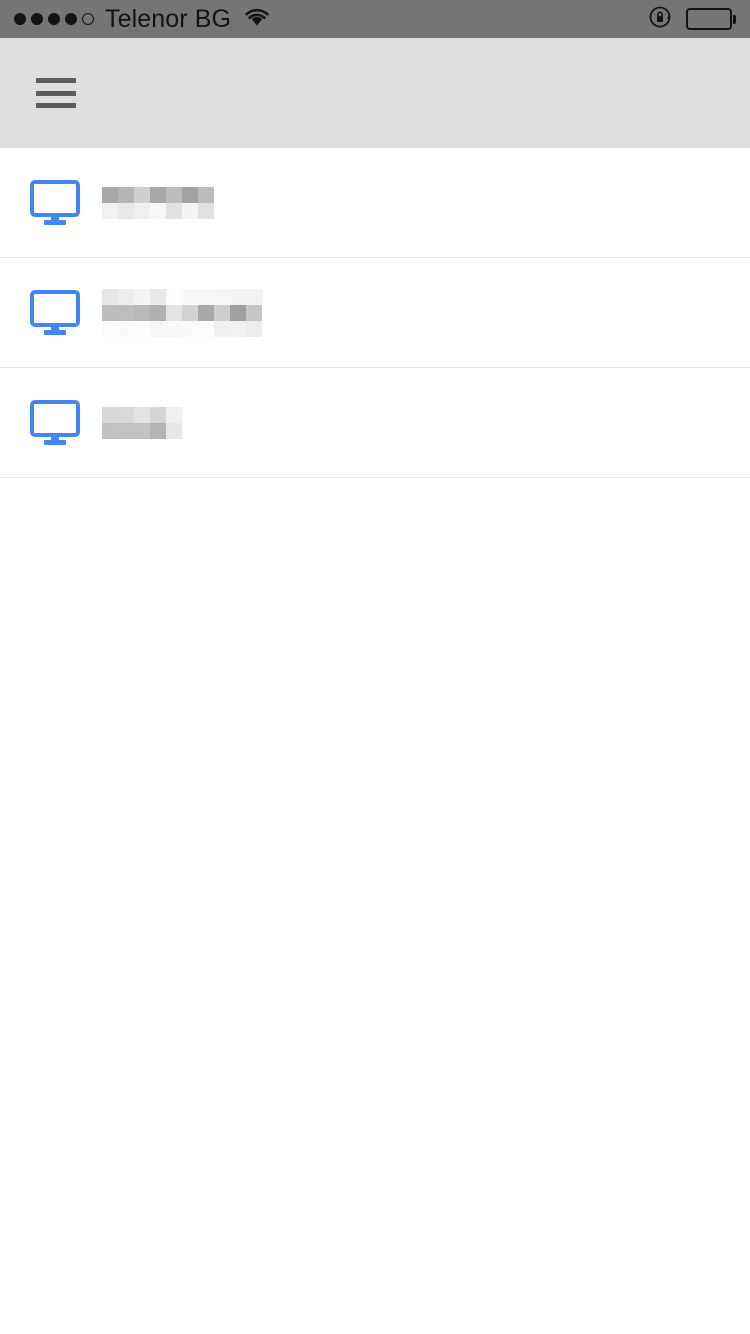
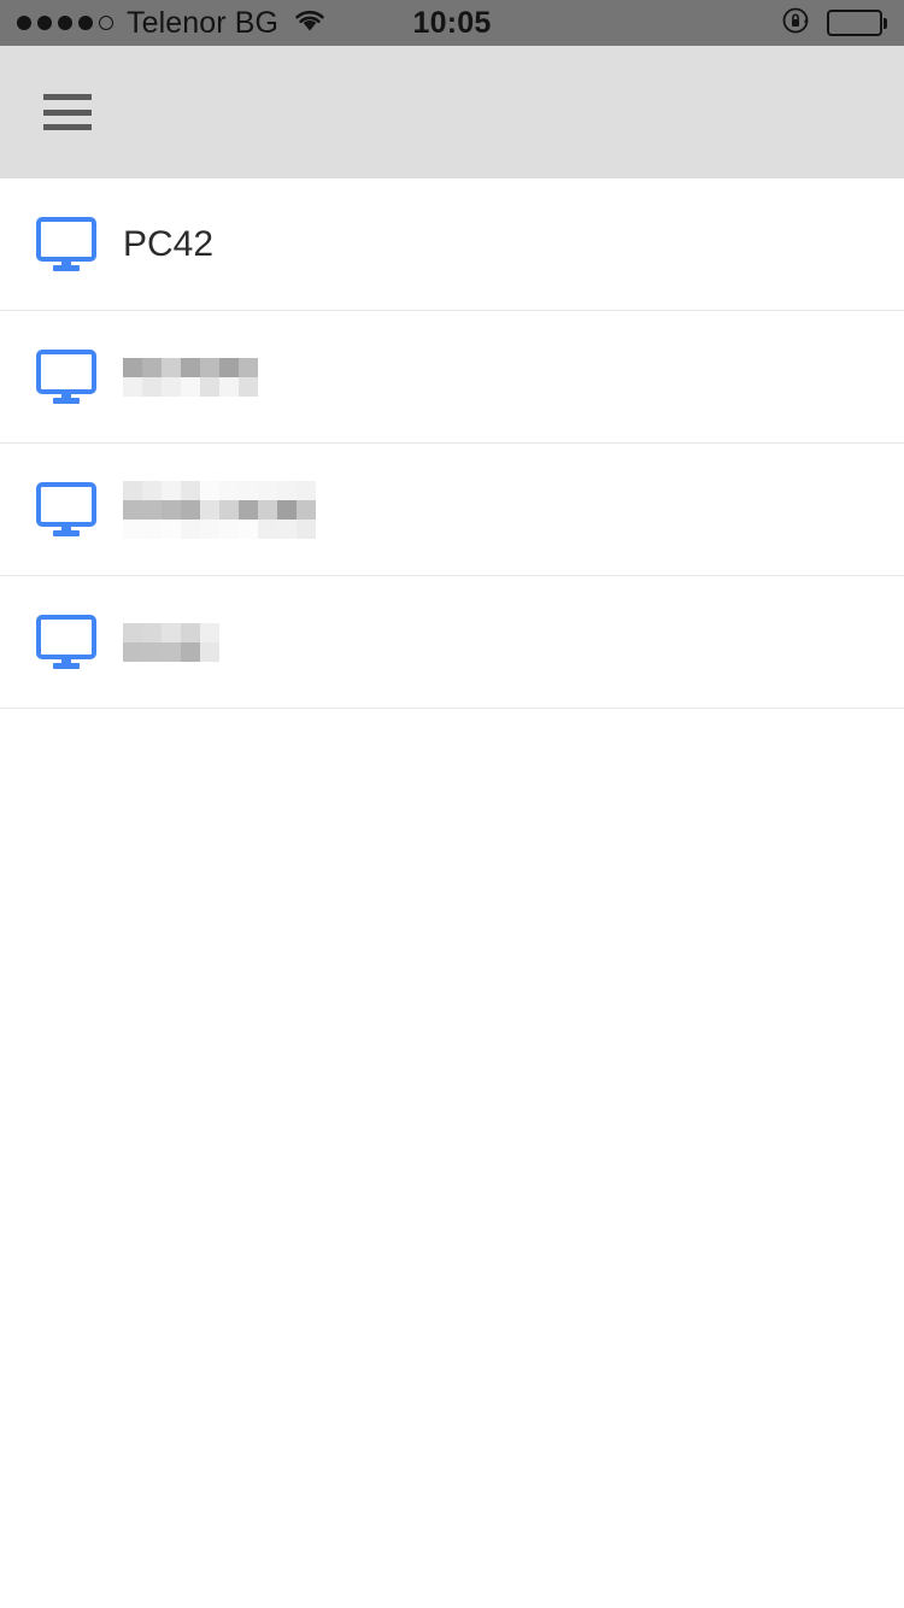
  Telenor BG
+ 10:05
+ PC42
